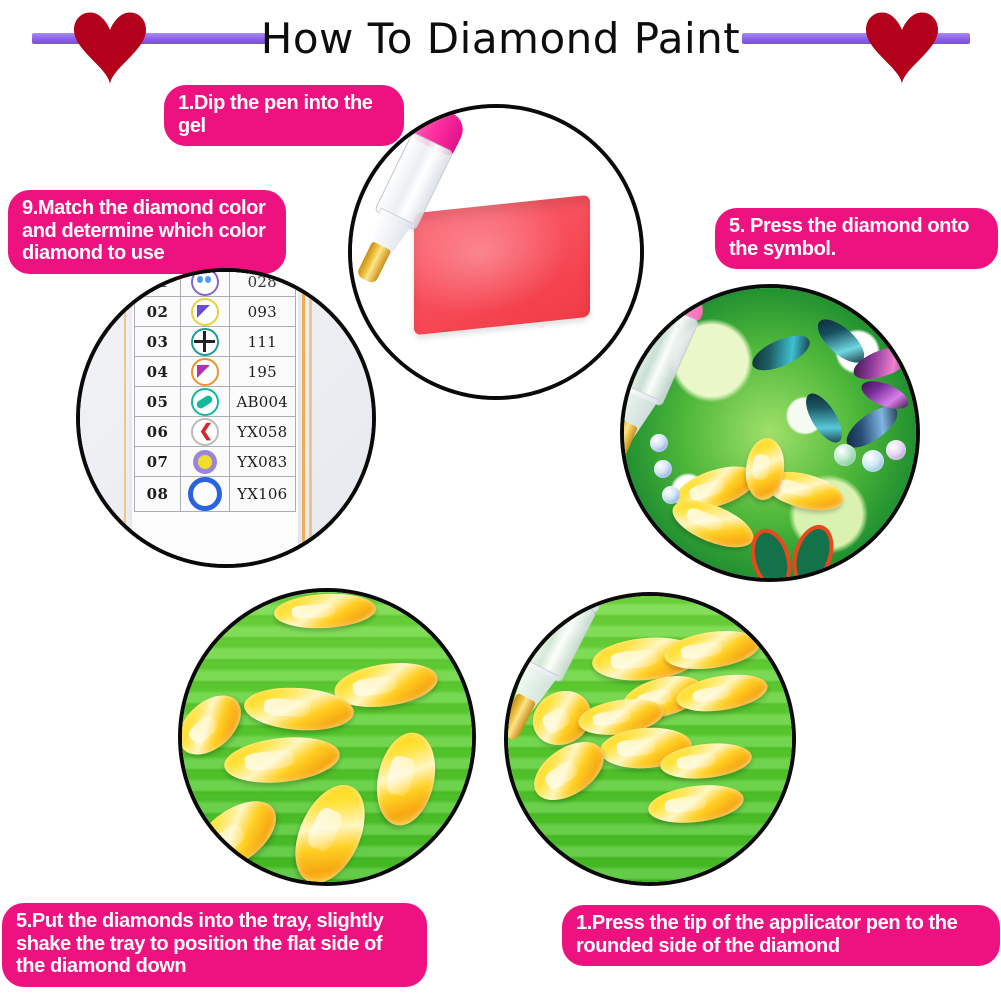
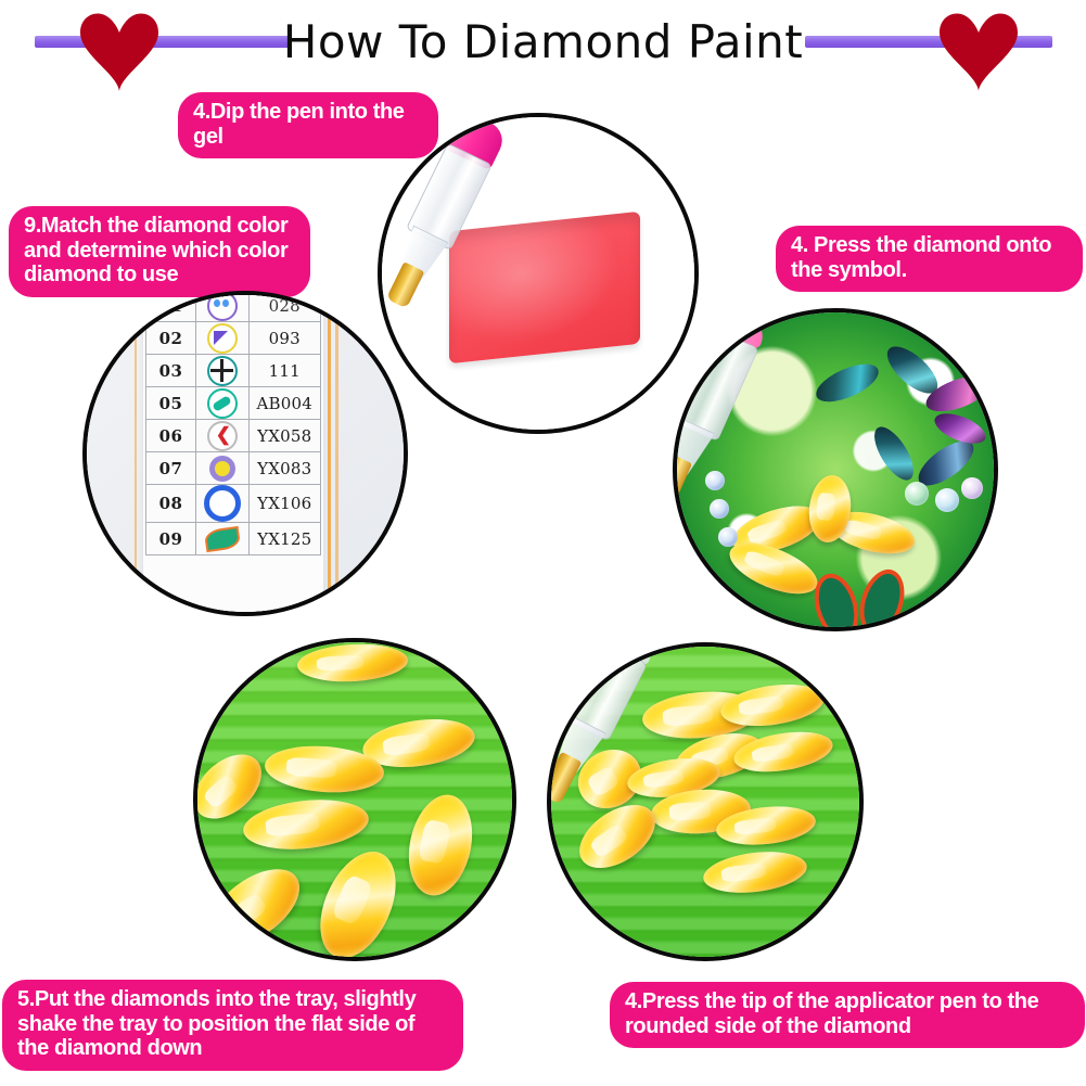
  How To Diamond Paint
- 1.Dip the pen into the gel
+ 4.Dip the pen into the gel
  9.Match the diamond color and determine which color diamond to use
  01		028
  02		093
  03		111
- 04		195
  05		AB004
  06	❮	YX058
  07		YX083
  08		YX106
+ 09		YX125
- 5. Press the diamond onto the symbol.
+ 4. Press the diamond onto the symbol.
  5.Put the diamonds into the tray, slightly shake the tray to position the flat side of the diamond down
- 1.Press the tip of the applicator pen to the rounded side of the diamond
+ 4.Press the tip of the applicator pen to the rounded side of the diamond
